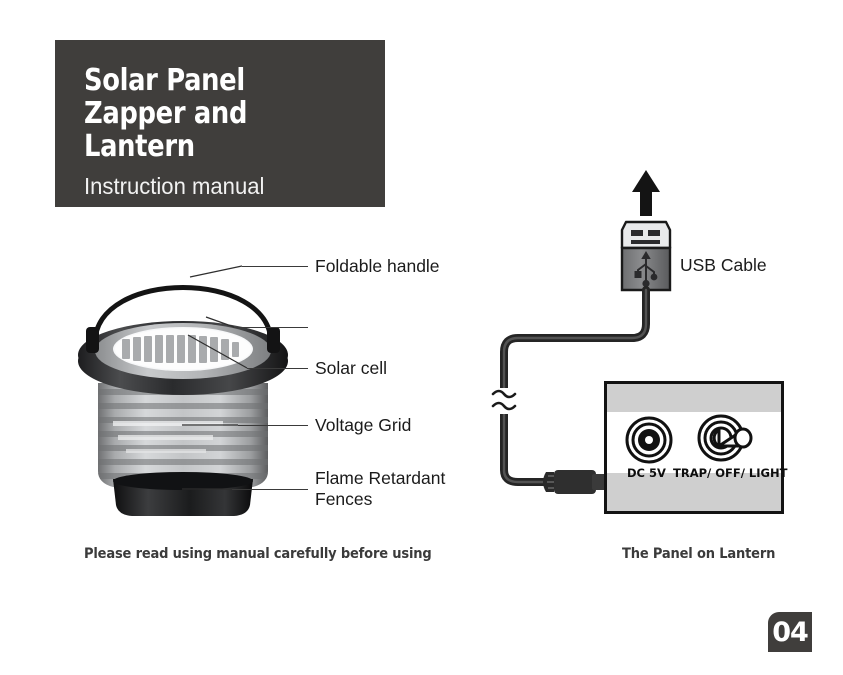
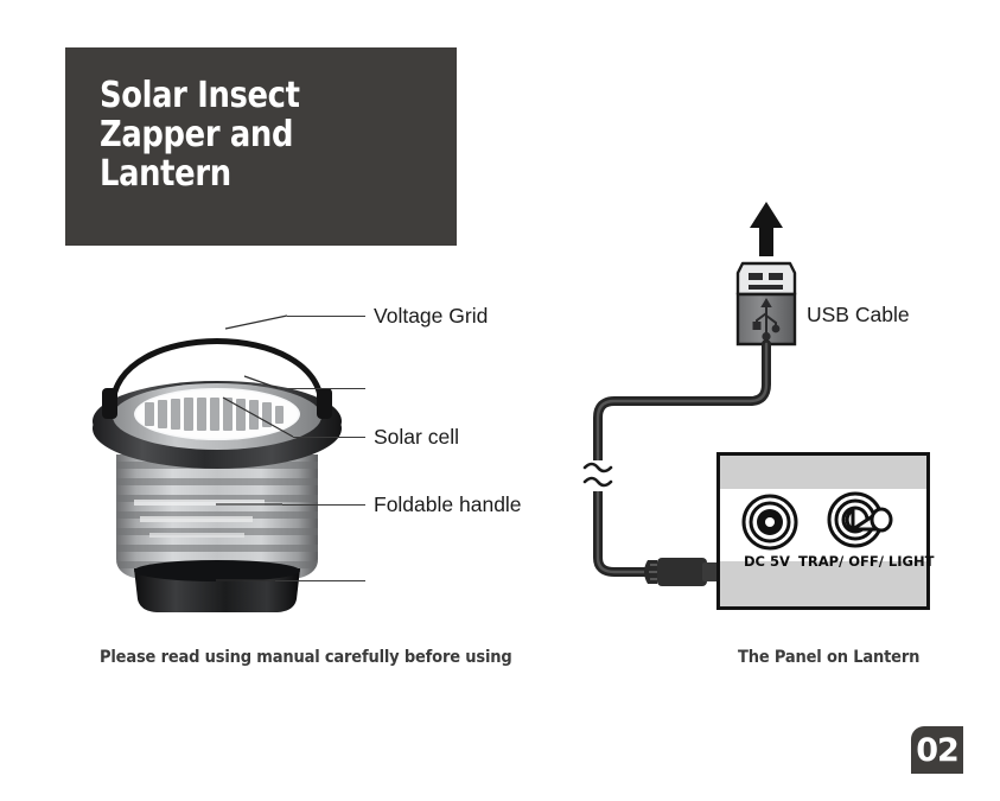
- Solar Panel Zapper and Lantern
+ Solar Insect Zapper and Lantern
- Instruction manual
- Foldable handle
+ Voltage Grid
  Solar cell
- Voltage Grid
+ Foldable handle
- Flame Retardant
- Fences
  USB Cable
  DC 5V
  TRAP/ OFF/ LIGHT
  Please read using manual carefully before using
  The Panel on Lantern
- 04
+ 02
